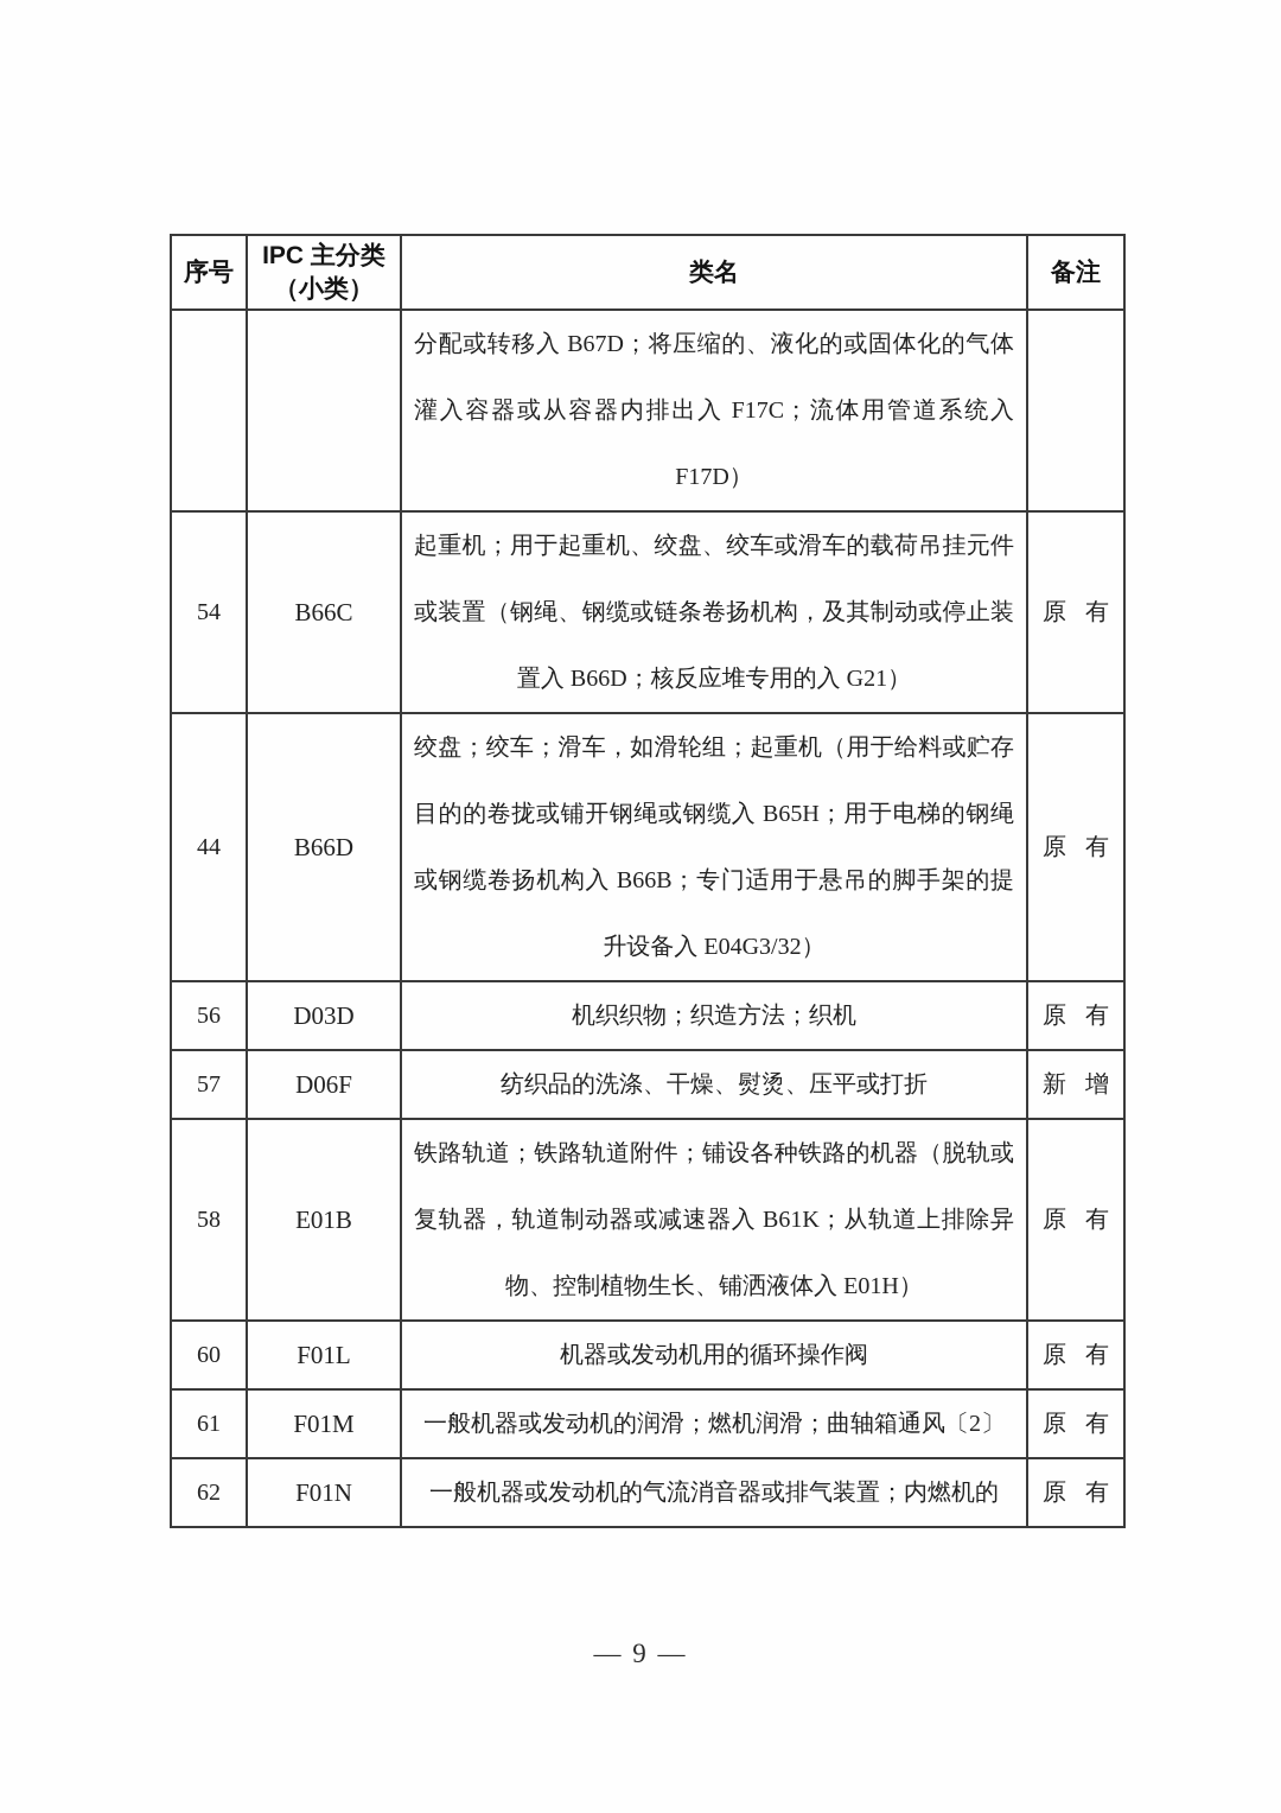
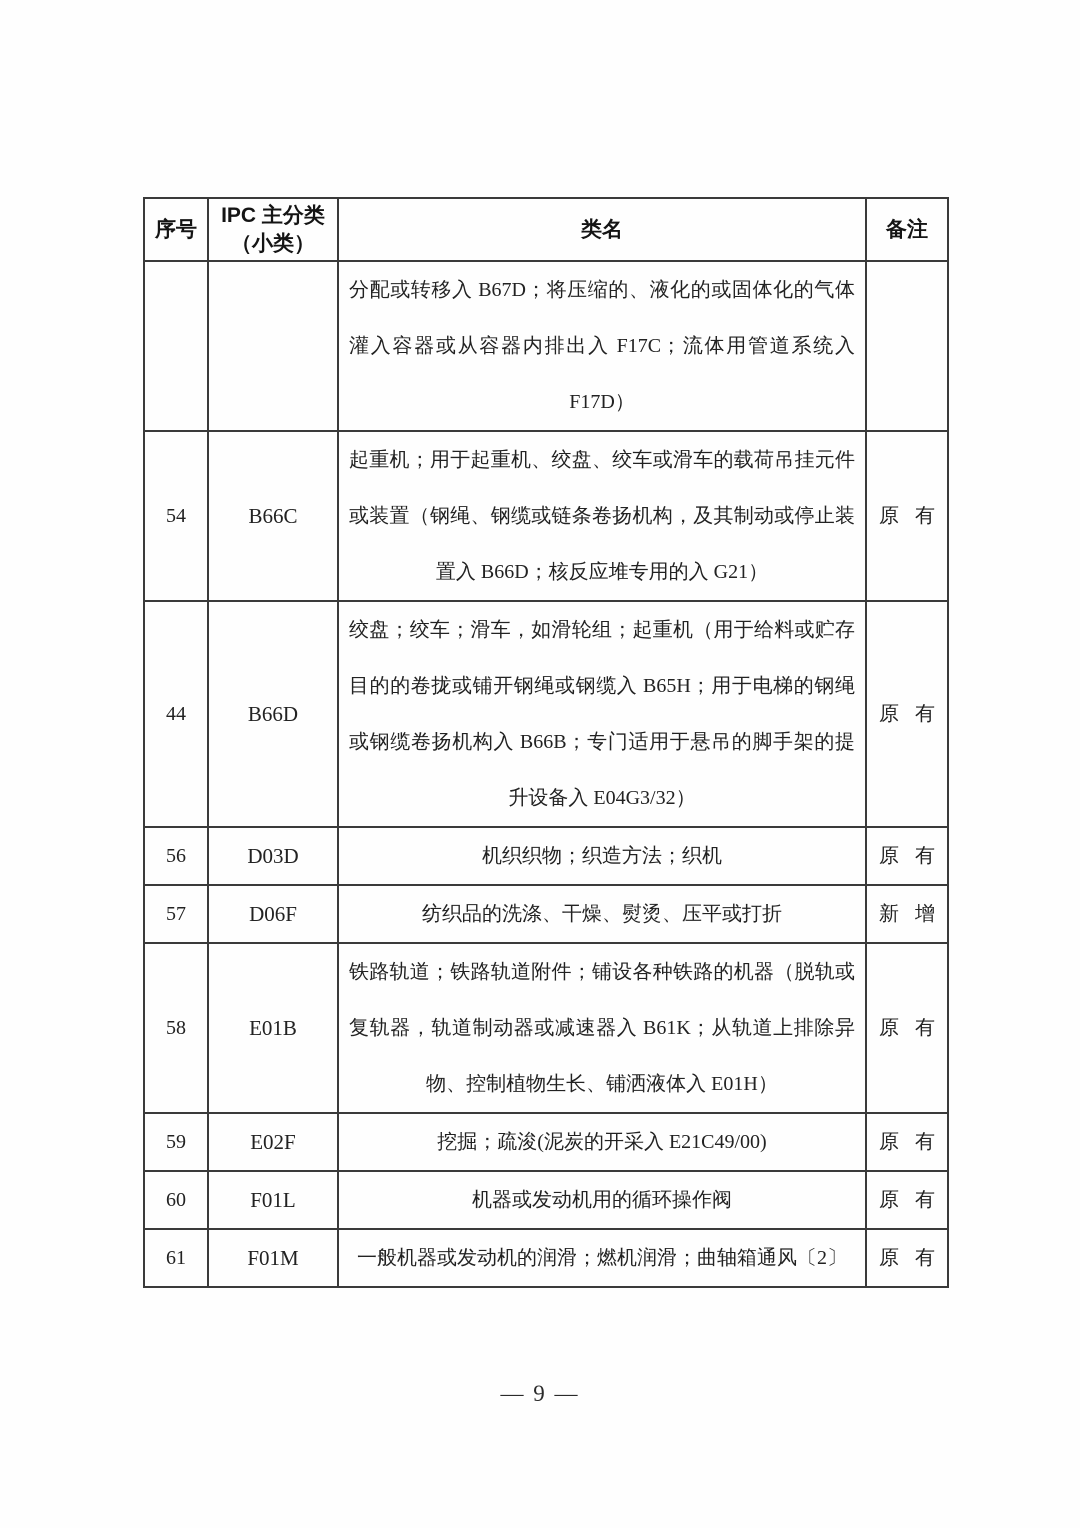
  序号	IPC 主分类 （小类）	类名	备注
  		分配或转移入 B67D；将压缩的、液化的或固体化的气体灌入容器或从容器内排出入 F17C；流体用管道系统入 F17D）
  54	B66C	起重机；用于起重机、绞盘、绞车或滑车的载荷吊挂元件或装置（钢绳、钢缆或链条卷扬机构，及其制动或停止装置入 B66D；核反应堆专用的入 G21）	原有
  44	B66D	绞盘；绞车；滑车，如滑轮组；起重机（用于给料或贮存目的的卷拢或铺开钢绳或钢缆入 B65H；用于电梯的钢绳或钢缆卷扬机构入 B66B；专门适用于悬吊的脚手架的提升设备入 E04G3/32）	原有
  56	D03D	机织织物；织造方法；织机	原有
  57	D06F	纺织品的洗涤、干燥、熨烫、压平或打折	新增
  58	E01B	铁路轨道；铁路轨道附件；铺设各种铁路的机器（脱轨或复轨器，轨道制动器或减速器入 B61K；从轨道上排除异物、控制植物生长、铺洒液体入 E01H）	原有
+ 59	E02F	挖掘；疏浚(泥炭的开采入 E21C49/00)	原有
  60	F01L	机器或发动机用的循环操作阀	原有
  61	F01M	一般机器或发动机的润滑；燃机润滑；曲轴箱通风〔2〕	原有
- 62	F01N	一般机器或发动机的气流消音器或排气装置；内燃机的	原有
  — 9 —
